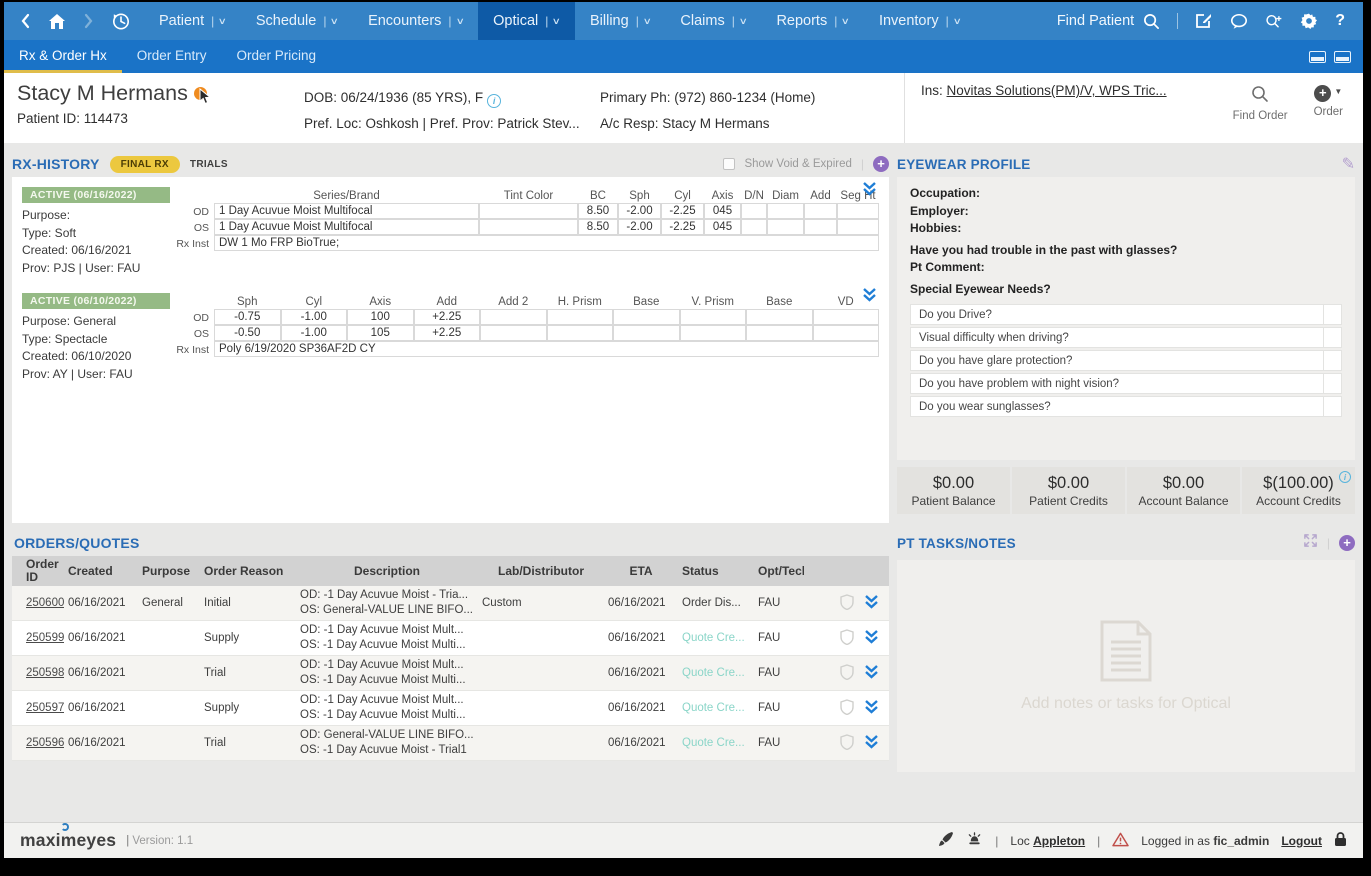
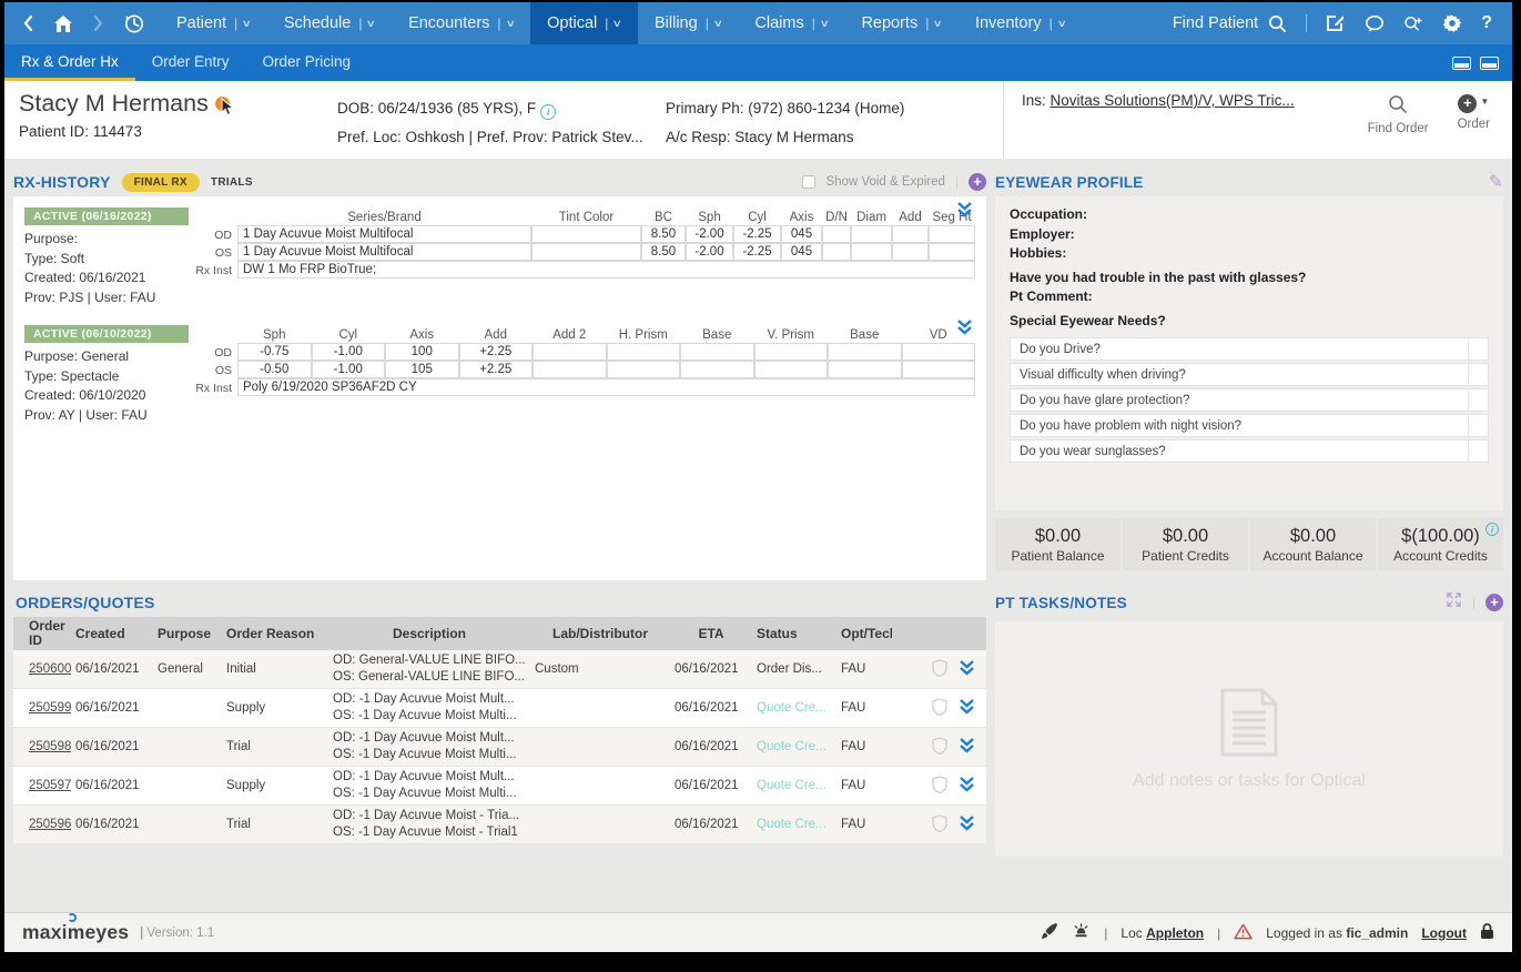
  Patient
  |
  ∨
  Schedule
  |
  ∨
  Encounters
  |
  ∨
  Optical
  |
  ∨
  Billing
  |
  ∨
  Claims
  |
  ∨
  Reports
  |
  ∨
  Inventory
  |
  ∨
  Find Patient
  ?
  Rx & Order Hx
  Order Entry
  Order Pricing
  Stacy M Hermans
  Patient ID: 114473
  DOB: 06/24/1936 (85 YRS), F i
  Pref. Loc: Oshkosh | Pref. Prov: Patrick Stev...
  Primary Ph: (972) 860-1234 (Home)
  A/c Resp: Stacy M Hermans
  Ins: Novitas Solutions(PM)/V, WPS Tric...
  Find Order
  +
  ▼
  Order
  RX-HISTORY
  FINAL RX
  TRIALS
  Show Void & Expired
  +
  ACTIVE (06/16/2022)
  Purpose:
  Type: Soft
  Created: 06/16/2021
  Prov: PJS | User: FAU
  Series/Brand
  Tint Color
  BC
  Sph
  Cyl
  Axis
  D/N
  Diam
  Add
  Seg Ht
  OD
  1 Day Acuvue Moist Multifocal
  8.50
  -2.00
  -2.25
  045
  OS
  1 Day Acuvue Moist Multifocal
  8.50
  -2.00
  -2.25
  045
  Rx Inst
  DW 1 Mo FRP BioTrue;
  ACTIVE (06/10/2022)
  Purpose: General
  Type: Spectacle
  Created: 06/10/2020
  Prov: AY | User: FAU
  Sph
  Cyl
  Axis
  Add
  Add 2
  H. Prism
  Base
  V. Prism
  Base
  VD
  OD
  -0.75
  -1.00
  100
  +2.25
  OS
  -0.50
  -1.00
  105
  +2.25
  Rx Inst
  Poly 6/19/2020 SP36AF2D CY
  ORDERS/QUOTES
  Order ID
  Created
  Purpose
  Order Reason
  Description
  Lab/Distributor
  ETA
  Status
  Opt/Tec
  250600
  06/16/2021
  General
  Initial
- OD: -1 Day Acuvue Moist - Tria...
+ OD: General-VALUE LINE BIFO...
  OS: General-VALUE LINE BIFO...
  Custom
  06/16/2021
  Order Dis...
  FAU
  250599
  06/16/2021
  Supply
  OD: -1 Day Acuvue Moist Mult...
  OS: -1 Day Acuvue Moist Multi...
  06/16/2021
  Quote Cre...
  FAU
  250598
  06/16/2021
  Trial
  OD: -1 Day Acuvue Moist Mult...
  OS: -1 Day Acuvue Moist Multi...
  06/16/2021
  Quote Cre...
  FAU
  250597
  06/16/2021
  Supply
  OD: -1 Day Acuvue Moist Mult...
  OS: -1 Day Acuvue Moist Multi...
  06/16/2021
  Quote Cre...
  FAU
  250596
  06/16/2021
  Trial
- OD: General-VALUE LINE BIFO...
+ OD: -1 Day Acuvue Moist - Tria...
  OS: -1 Day Acuvue Moist - Trial1
  06/16/2021
  Quote Cre...
  FAU
  EYEWEAR PROFILE
  ✎
  Occupation:
  Employer:
  Hobbies:
  Have you had trouble in the past with glasses?
  Pt Comment:
  Special Eyewear Needs?
  Do you Drive?
  Visual difficulty when driving?
  Do you have glare protection?
  Do you have problem with night vision?
  Do you wear sunglasses?
  $0.00
  Patient Balance
  $0.00
  Patient Credits
  $0.00
  Account Balance
  i
  $(100.00)
  Account Credits
  PT TASKS/NOTES
  +
  Add notes or tasks for Optical
  maximeyes
  | Version: 1.1
  |
  Loc Appleton
  |
  Logged in as fic_admin
  Logout
